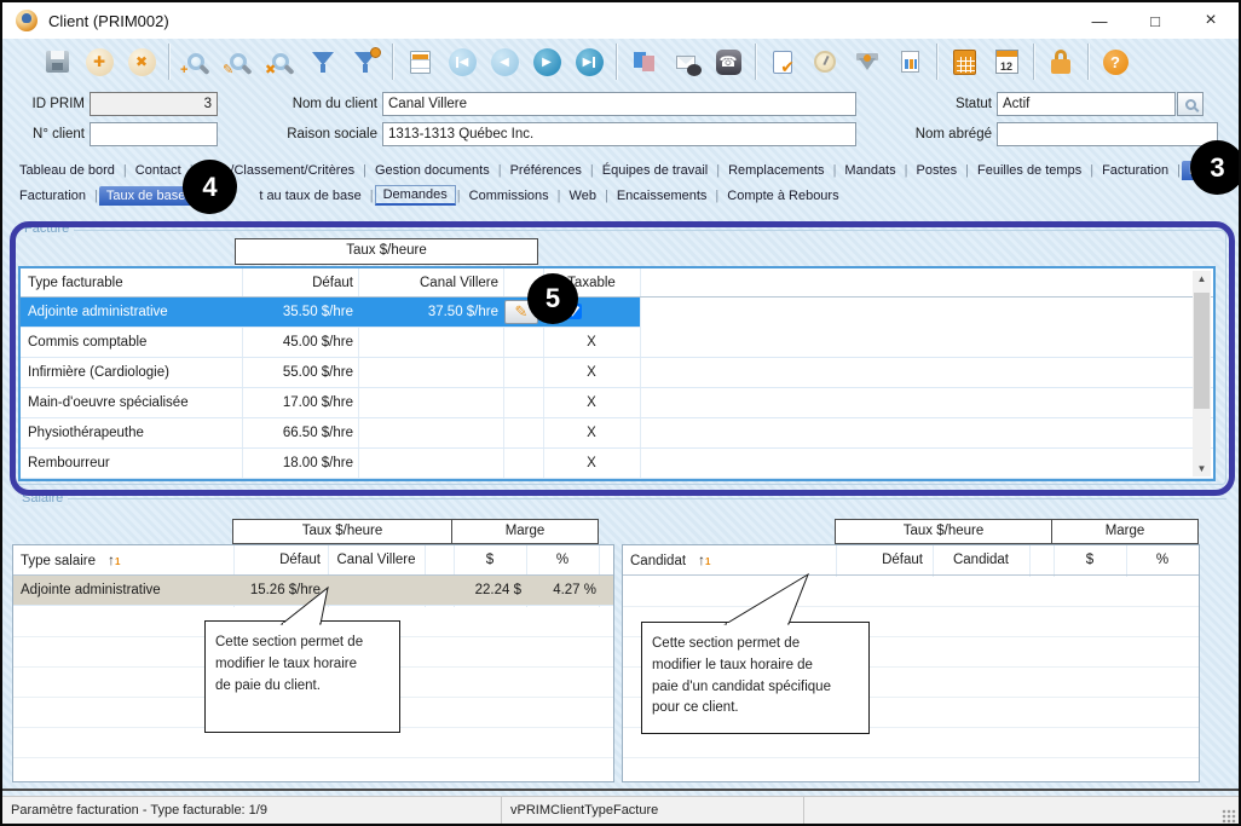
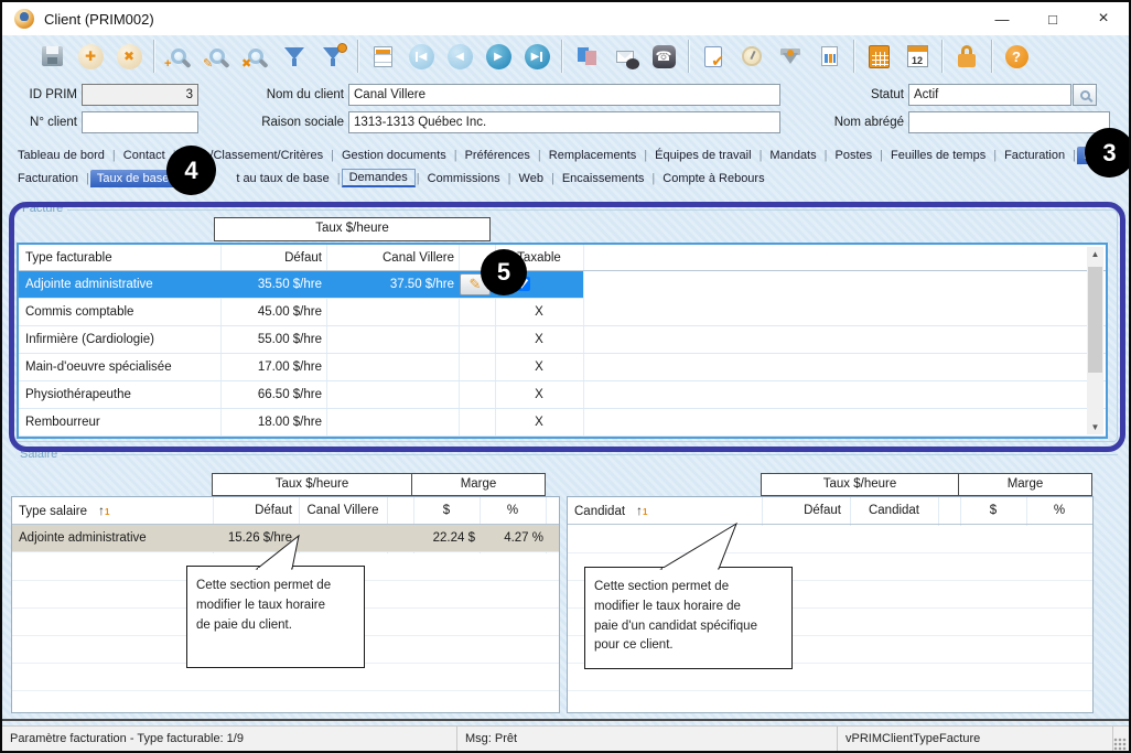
  Client (PRIM002)
  —
  □
  ×
  ✚
  ✖
  +
  ✎
  ✖
  ◀
  ◀
  ▶
  ▶
  ☎
  ✔
  12
  ?
  ID PRIM
  3
  N° client
  Nom du client
  Canal Villere
  Raison sociale
  1313-1313 Québec Inc.
  Statut
  Actif
  Nom abrégé
  Tableau de bord
  |
  Contact
  Classement/Critères
  |
  Gestion documents
  |
  Préférences
  |
- Équipes de travail
+ Remplacements
  |
- Remplacements
+ Équipes de travail
  |
  Mandats
  |
  Postes
  |
  Feuilles de temps
  |
  Facturation
  |
  Facturation
  |
  Taux de base
  t au taux de base
  |
  Demandes
  |
  Commissions
  |
  Web
  |
  Encaissements
  |
  Compte à Rebours
  Facture
  Taux $/heure
  Type facturable
  Défaut
  Canal Villere
  axable
  Adjointe administrative
  35.50 $/hre
  37.50 $/hre
  ✎
  Commis comptable
  45.00 $/hre
  X
  Infirmière (Cardiologie)
  55.00 $/hre
  X
  Main-d'oeuvre spécialisée
  17.00 $/hre
  X
  Physiothérapeuthe
  66.50 $/hre
  X
  Rembourreur
  18.00 $/hre
  X
  ▲
  ▼
  Salaire
  Taux $/heure
  Marge
  Type salaire
  ↑
  1
  Défaut
  Canal Villere
  $
  %
  Adjointe administrative
  15.26 $/hre
  22.24 $
  4.27 %
  Taux $/heure
  Marge
  Candidat
  ↑
  1
  Défaut
  Candidat
  $
  %
  Cette section permet de
  modifier le taux horaire
  de paie du client.
  Cette section permet de
  modifier le taux horaire de
  paie d'un candidat spécifique
  pour ce client.
  3
  4
  5
  Paramètre facturation - Type facturable: 1/9
+ Msg: Prêt
  vPRIMClientTypeFacture
